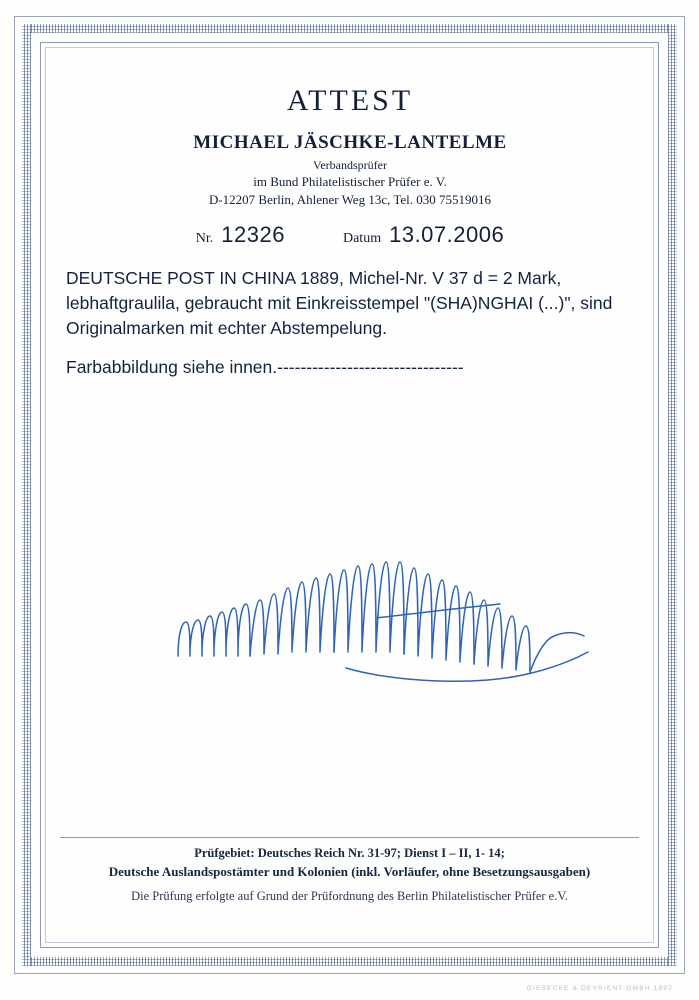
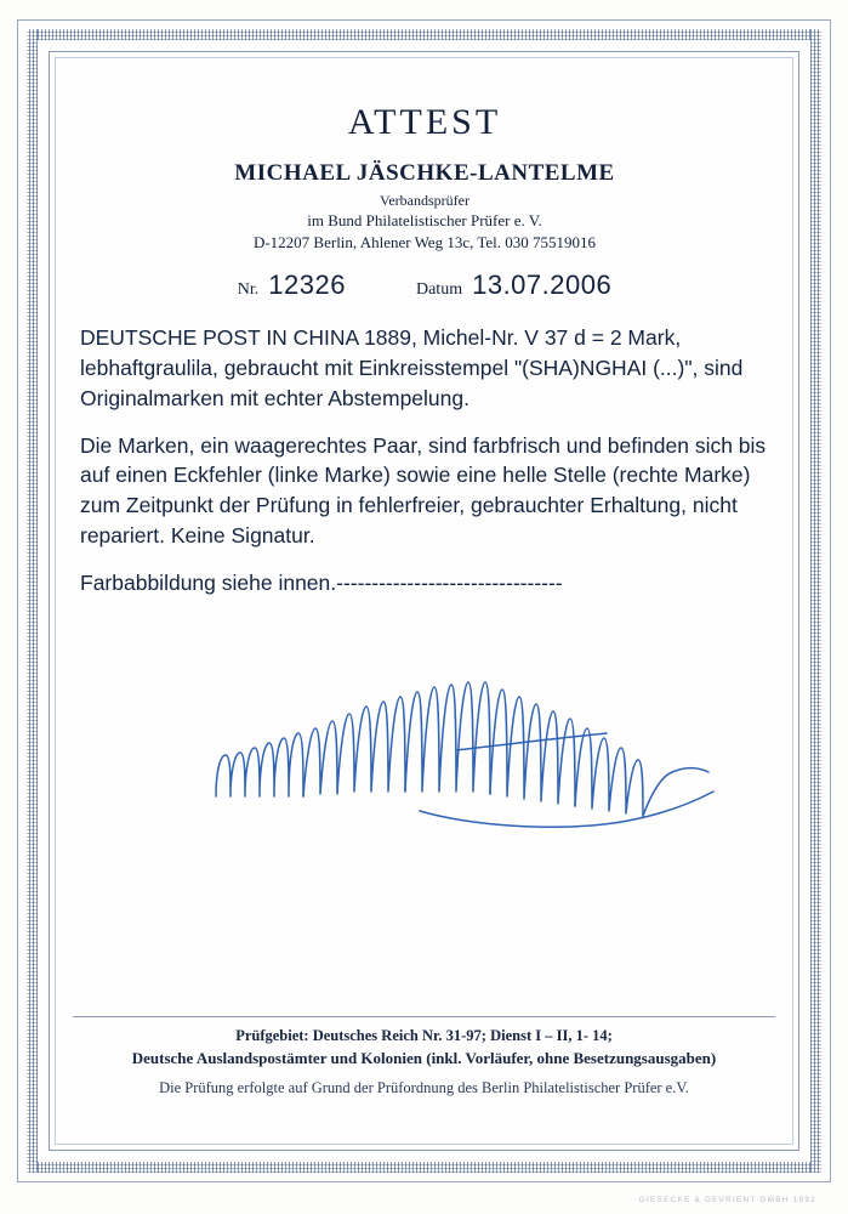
  ATTEST
  MICHAEL JÄSCHKE-LANTELME
  Verbandsprüfer
  im Bund Philatelistischer Prüfer e. V.
  D-12207 Berlin, Ahlener Weg 13c, Tel. 030 75519016
  Nr.
  12326
  Datum
  13.07.2006
  DEUTSCHE POST IN CHINA 1889, Michel-Nr. V 37 d = 2 Mark, lebhaftgraulila, gebraucht mit Einkreisstempel "(SHA)NGHAI (...)", sind Originalmarken mit echter Abstempelung.
+ Die Marken, ein waagerechtes Paar, sind farbfrisch und befinden sich bis auf einen Eckfehler (linke Marke) sowie eine helle Stelle (rechte Marke) zum Zeitpunkt der Prüfung in fehlerfreier, gebrauchter Erhaltung, nicht repariert. Keine Signatur.
  Farbabbildung siehe innen.--------------------------------
  Prüfgebiet: Deutsches Reich Nr. 31-97; Dienst I – II, 1- 14;
  Deutsche Auslandspostämter und Kolonien (inkl. Vorläufer, ohne Besetzungsausgaben)
  Die Prüfung erfolgte auf Grund der Prüfordnung des Berlin Philatelistischer Prüfer e.V.
